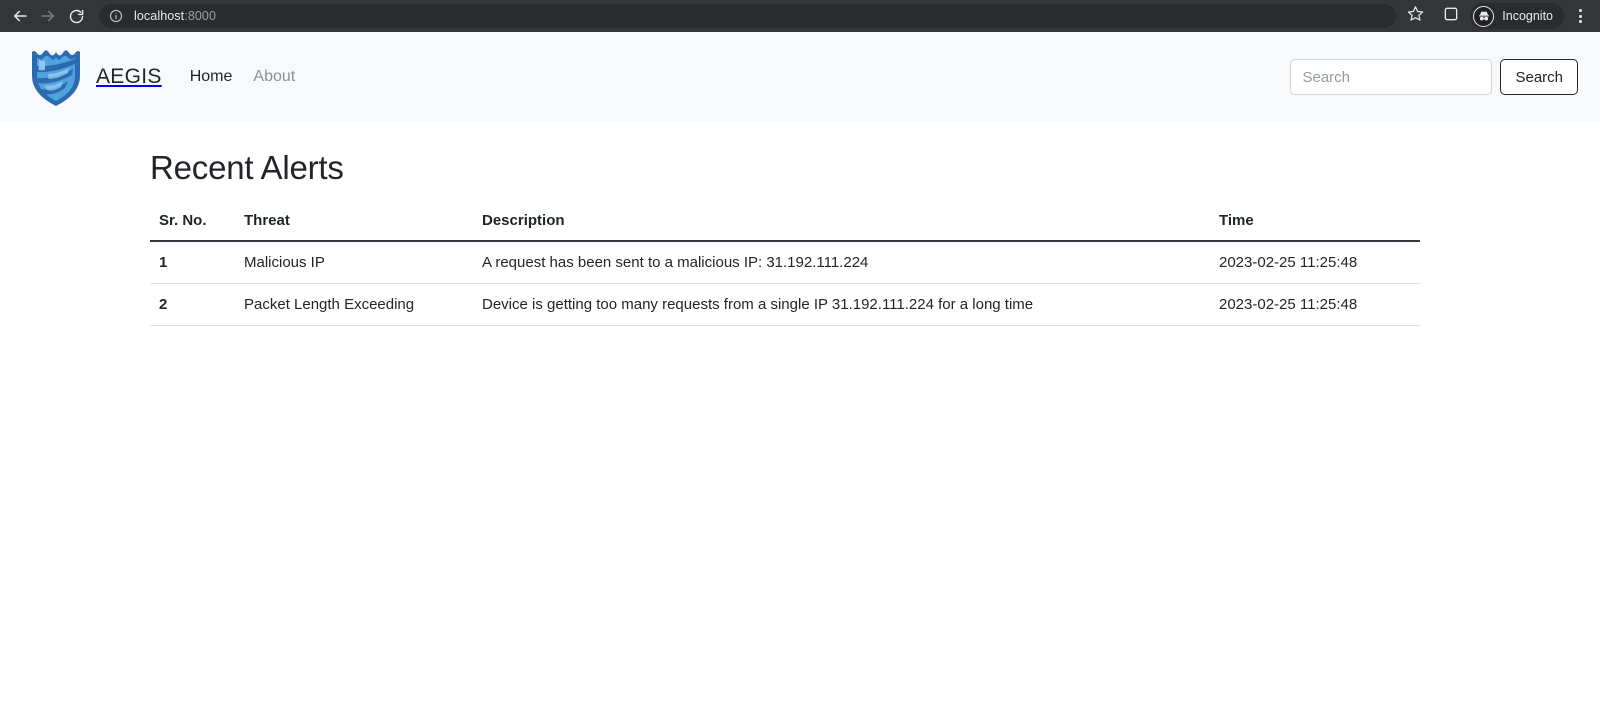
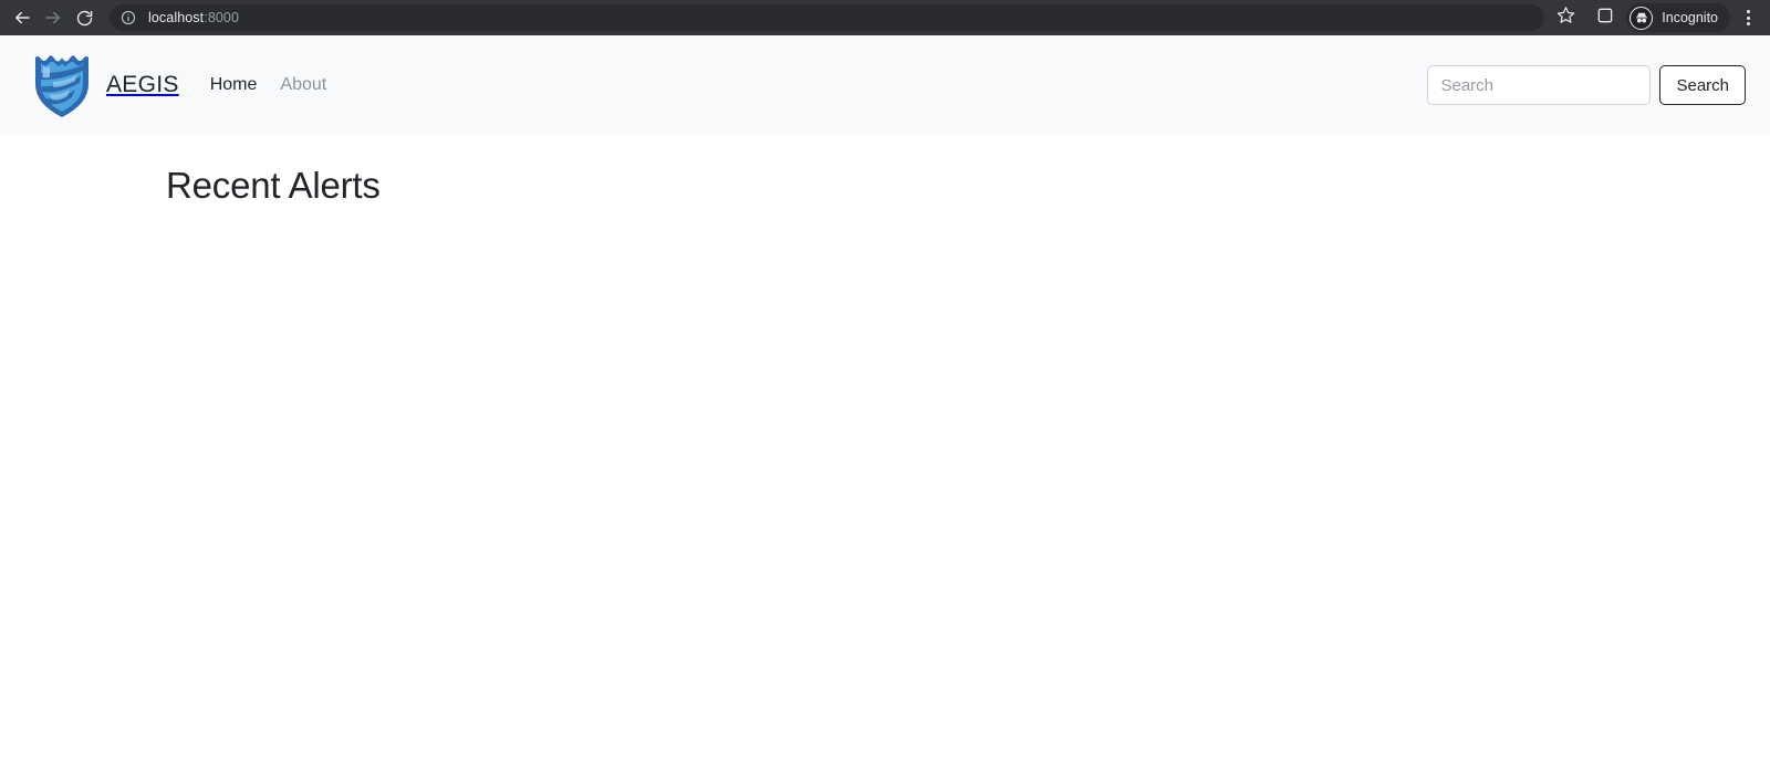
  localhost:8000
  Incognito
  AEGIS
  Home
  About
  Search
  Search
  Recent Alerts
- Sr. No.	Threat	Description	Time
- 1	Malicious IP	A request has been sent to a malicious IP: 31.192.111.224	2023-02-25 11:25:48
- 2	Packet Length Exceeding	Device is getting too many requests from a single IP 31.192.111.224 for a long time	2023-02-25 11:25:48
